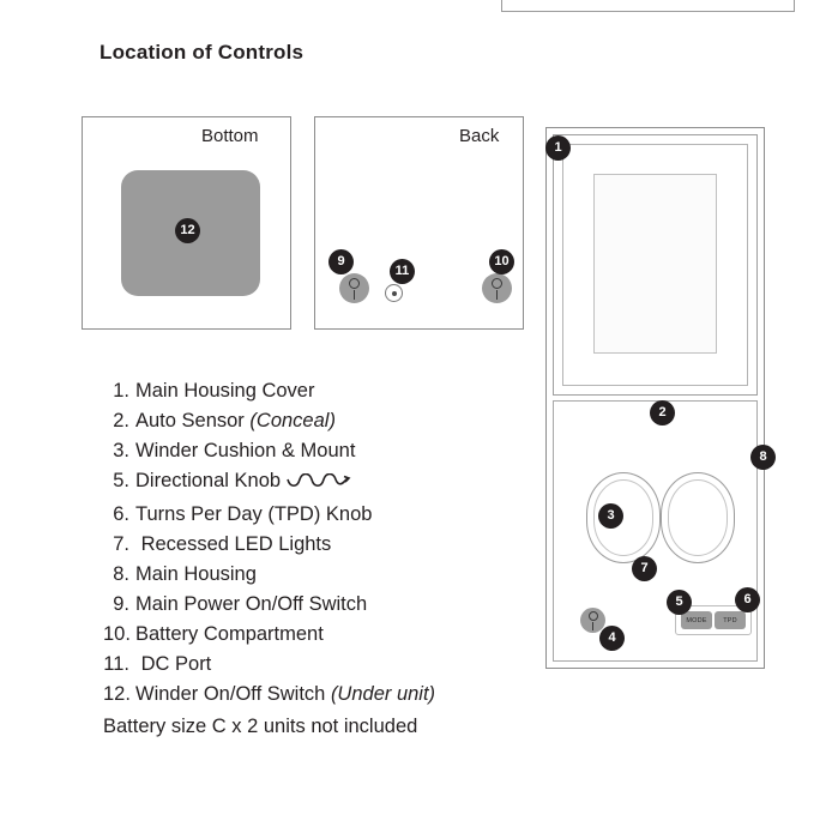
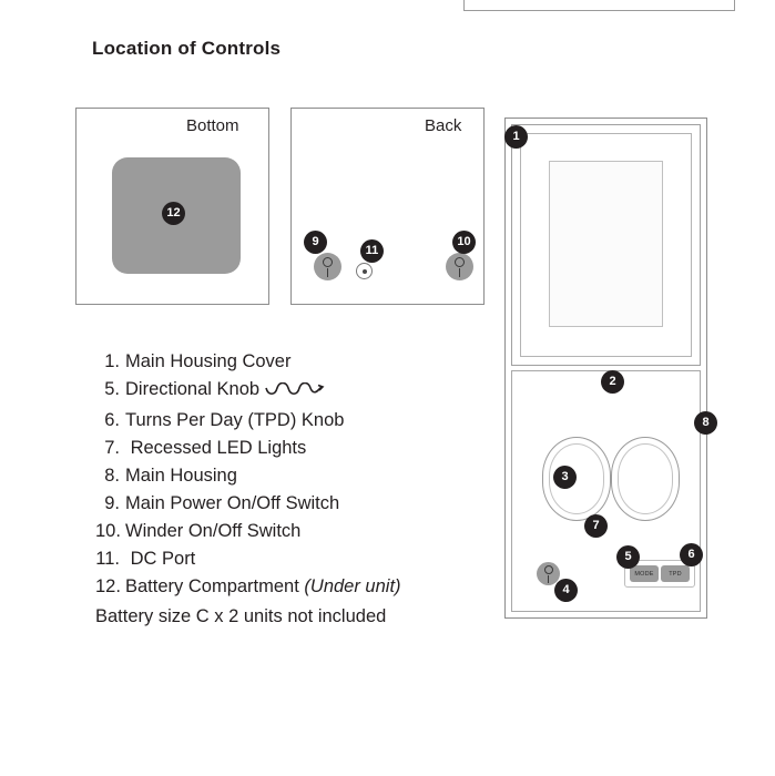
  Location of Controls
  Bottom
  12
  Back
  9
  11
  10
  1
  2
  8
  3
  7
  5
  6
  4
  1. Main Housing Cover
- 2. Auto Sensor (Conceal)
- 3. Winder Cushion & Mount
  5. Directional Knob
  6. Turns Per Day (TPD) Knob
  7. Recessed LED Lights
  8. Main Housing
  9. Main Power On/Off Switch
- 10. Battery Compartment
+ 10. Winder On/Off Switch
  11. DC Port
- 12. Winder On/Off Switch (Under unit)
+ 12. Battery Compartment (Under unit)
  Battery size C x 2 units not included
